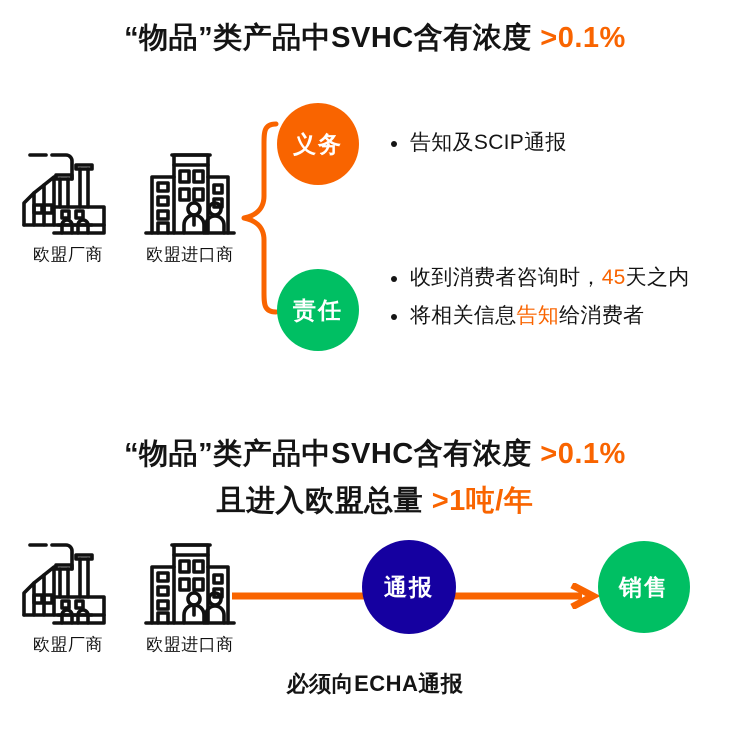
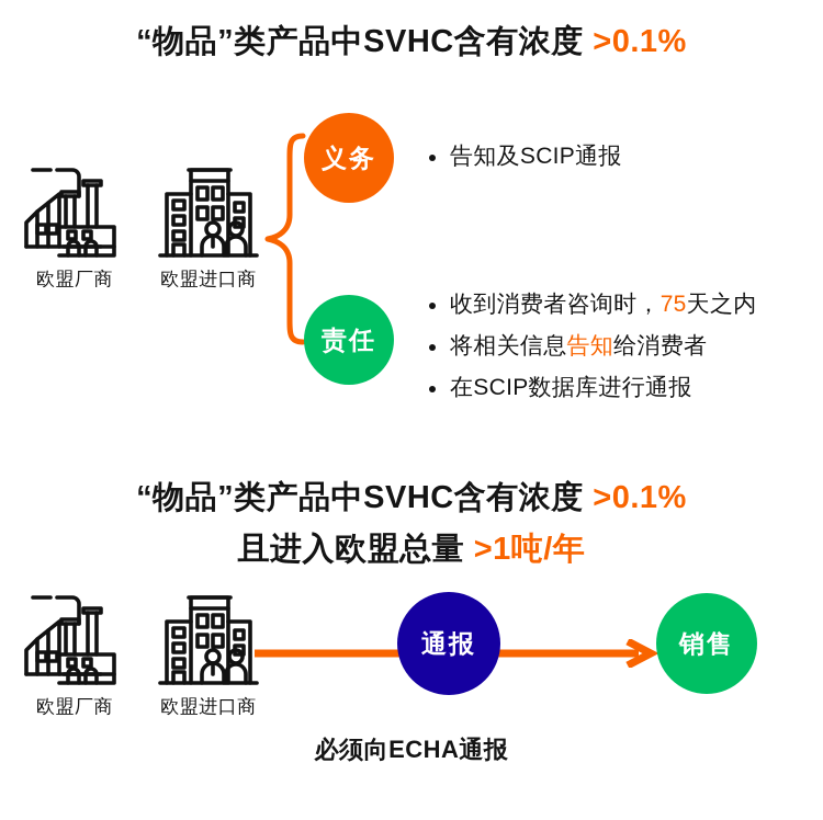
  “物品”类产品中SVHC含有浓度 >0.1%
  欧盟厂商
  欧盟进口商
  义务
  责任
  告知及SCIP通报
- 收到消费者咨询时，45天之内
+ 收到消费者咨询时，75天之内
  将相关信息告知给消费者
+ 在SCIP数据库进行通报
  “物品”类产品中SVHC含有浓度 >0.1%
  且进入欧盟总量 >1吨/年
  欧盟厂商
  欧盟进口商
  通报
  销售
  必须向ECHA通报
